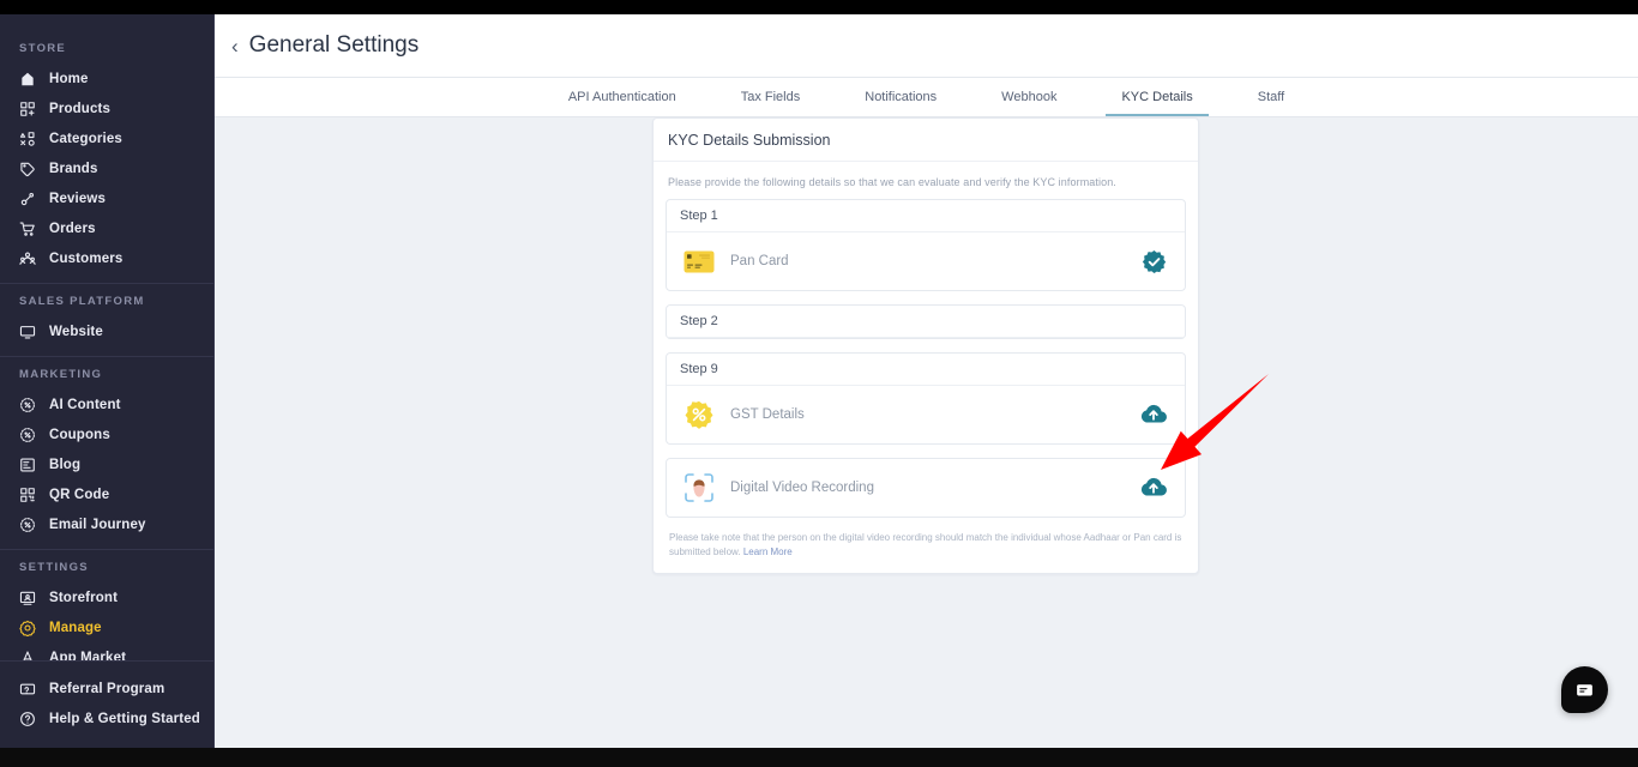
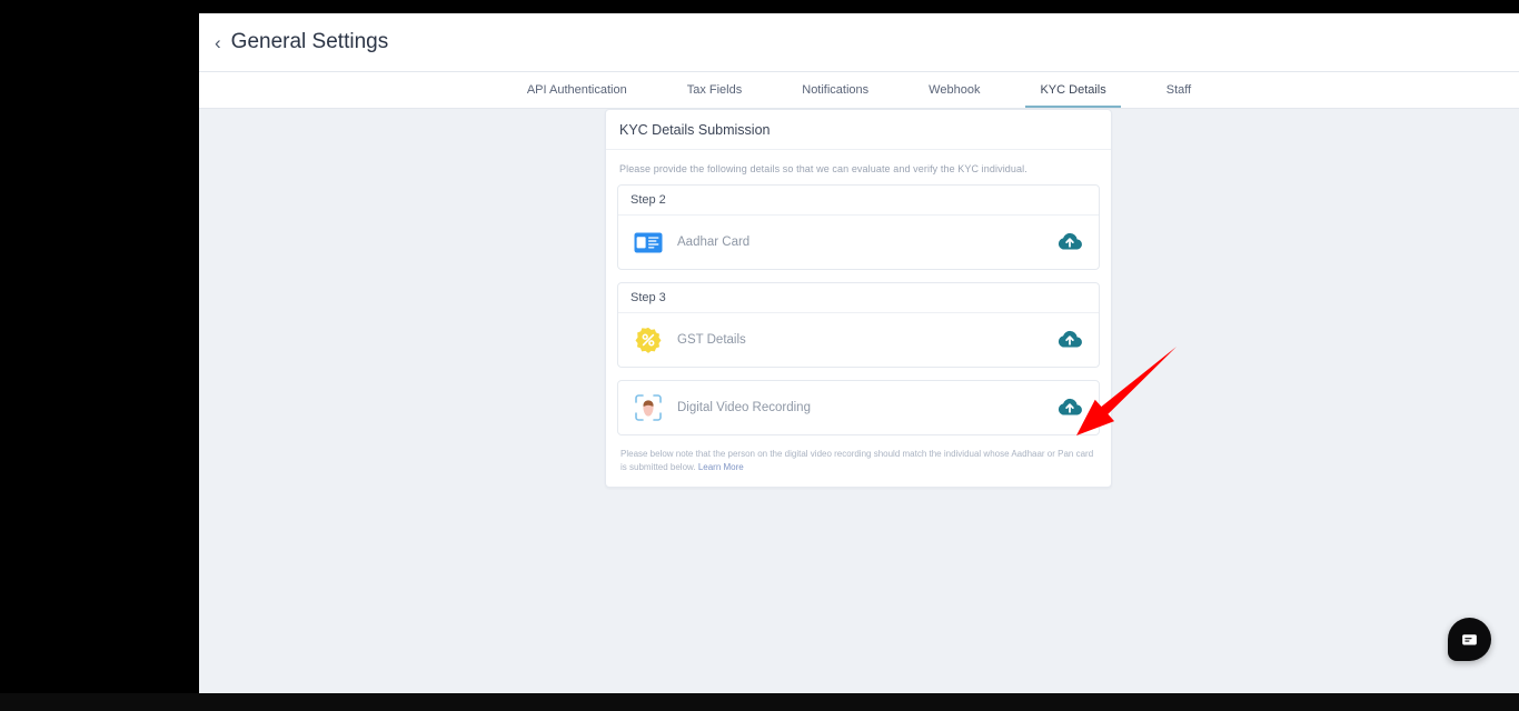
- STORE
- Home
- Products
- Categories
- Brands
- Reviews
- Orders
- Customers
- SALES PLATFORM
- Website
- MARKETING
- AI Content
- Coupons
- Blog
- QR Code
- Email Journey
- SETTINGS
- Storefront
- Manage
- App Market
- Referral Program
- Help & Getting Started
  ‹
  General Settings
  API Authentication
  Tax Fields
  Notifications
  Webhook
  KYC Details
  Staff
  KYC Details Submission
- Please provide the following details so that we can evaluate and verify the KYC information.
+ Please provide the following details so that we can evaluate and verify the KYC individual.
- Step 1
- Pan Card
  Step 2
+ Aadhar Card
- Step 9
+ Step 3
  GST Details
  Digital Video Recording
- Please take note that the person on the digital video recording should match the individual whose Aadhaar or Pan card is submitted below. Learn More
+ Please below note that the person on the digital video recording should match the individual whose Aadhaar or Pan card is submitted below. Learn More
